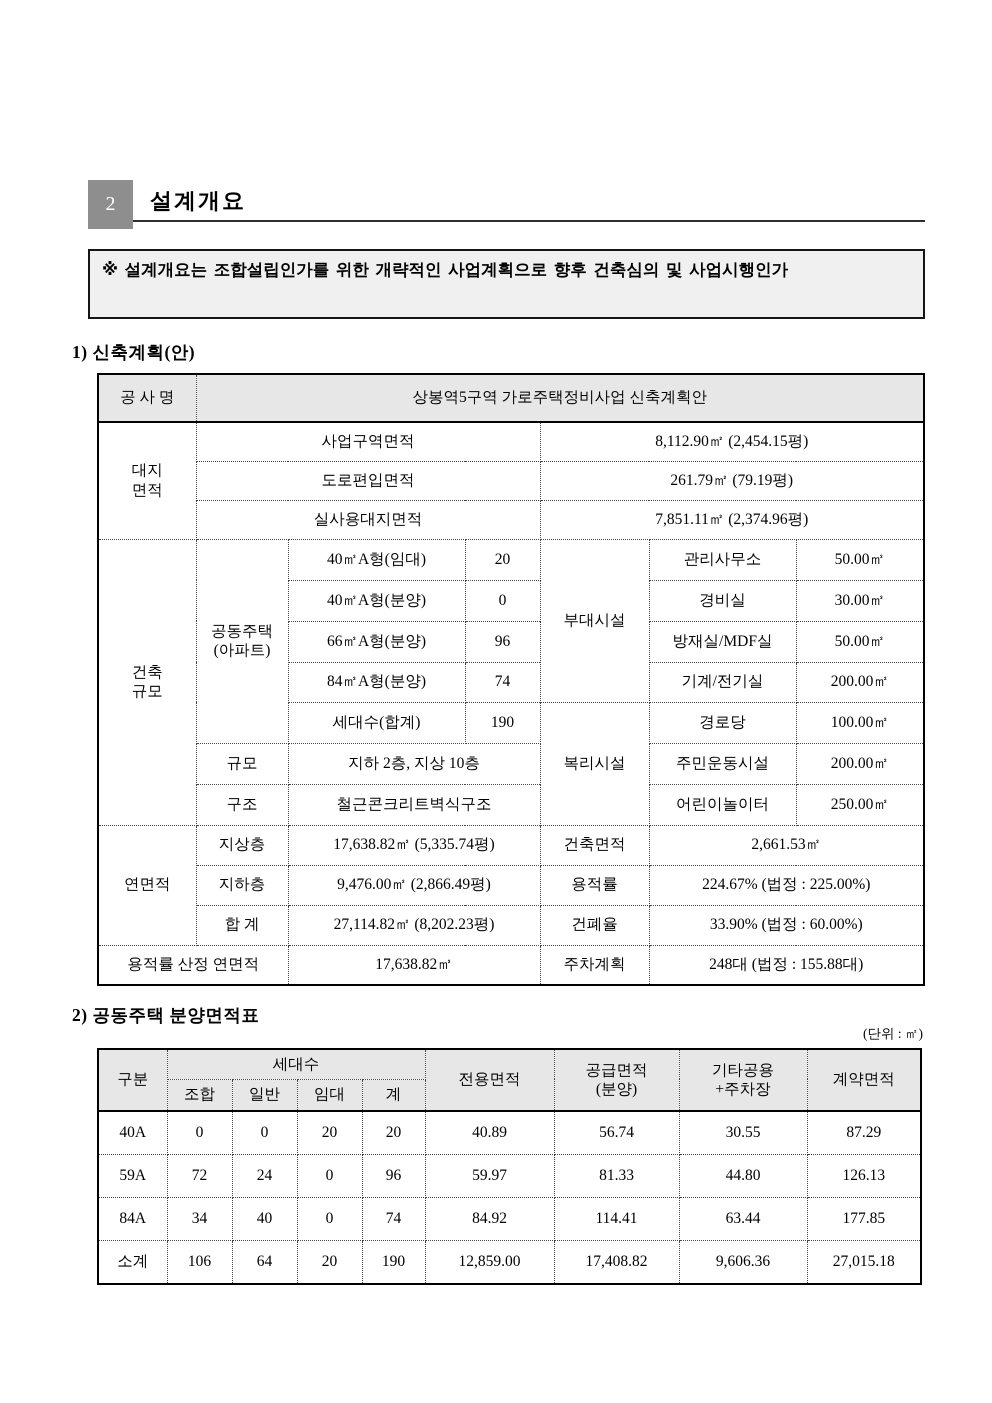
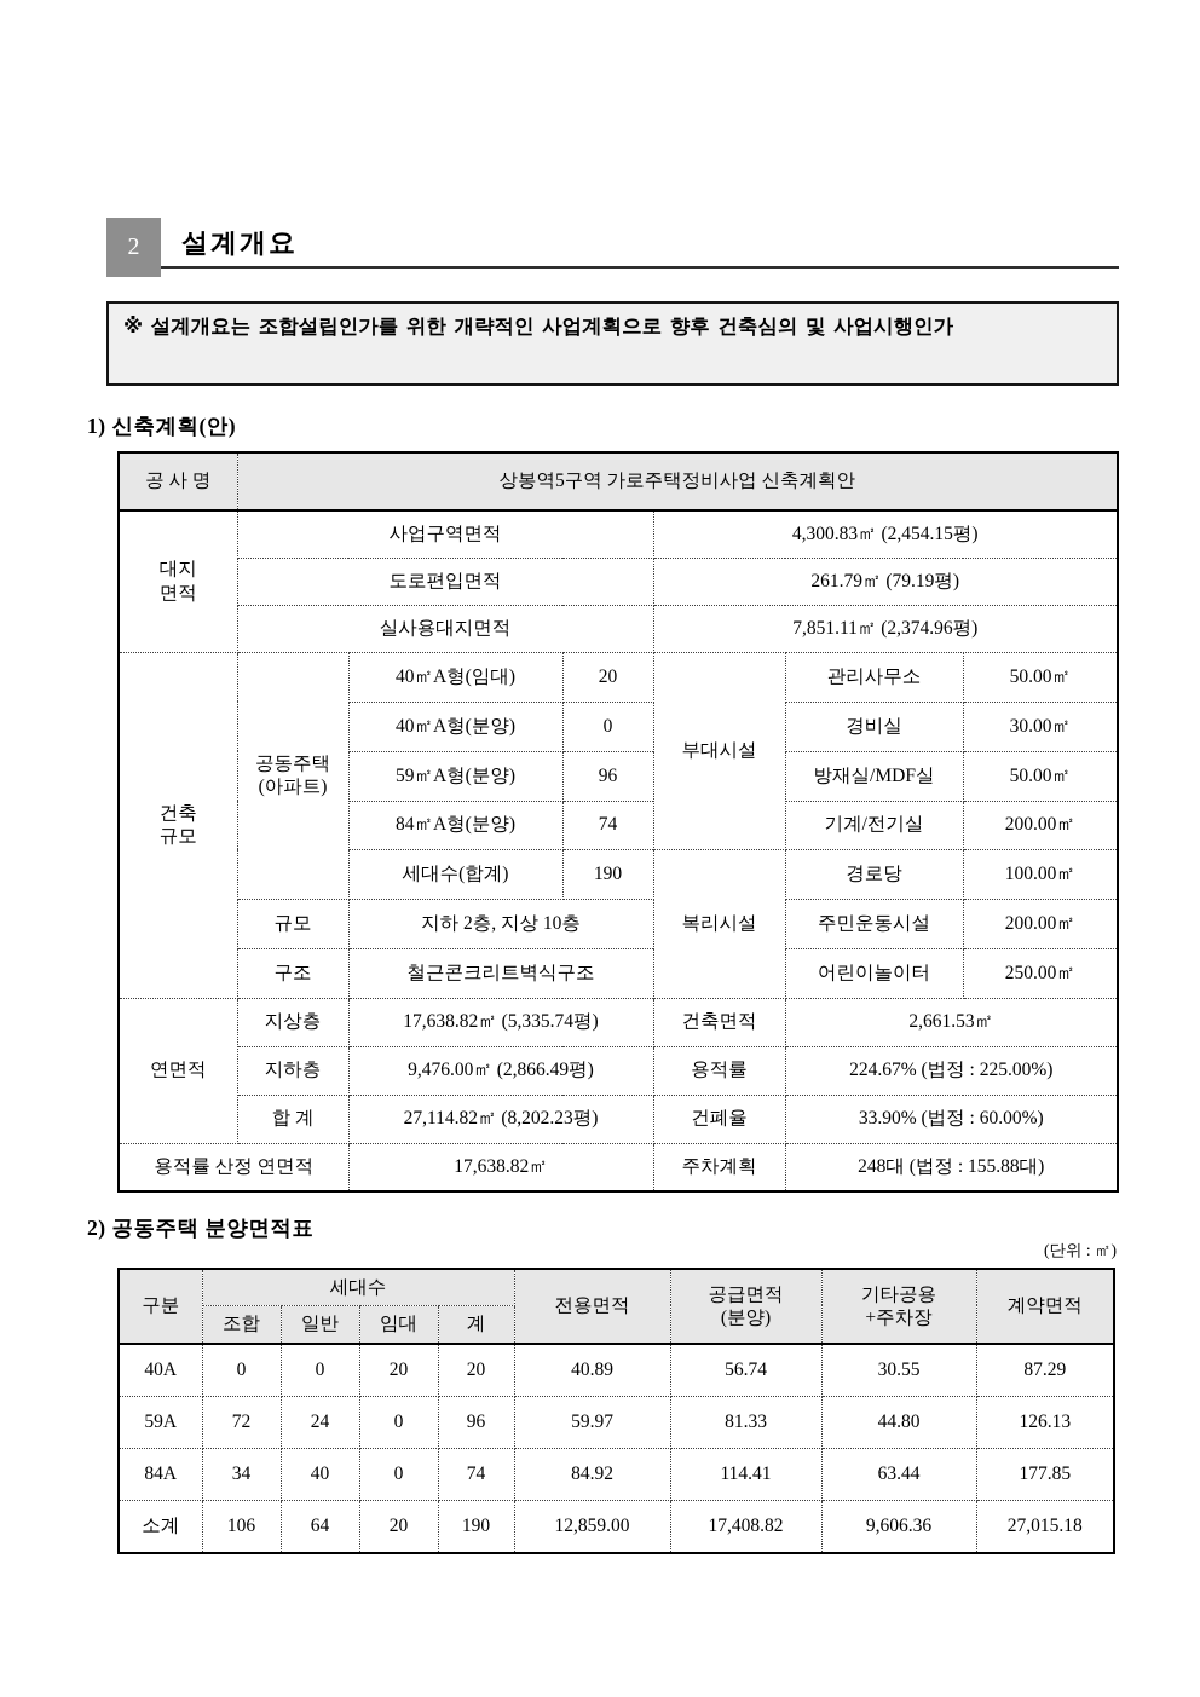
  2
  설계개요
  ※ 설계개요는 조합설립인가를 위한 개략적인 사업계획으로 향후 건축심의 및 사업시행인가
  1) 신축계획(안)
  공 사 명	상봉역5구역 가로주택정비사업 신축계획안
- 대지 면적	사업구역면적	8,112.90㎡ (2,454.15평)
+ 대지 면적	사업구역면적	4,300.83㎡ (2,454.15평)
  도로편입면적	261.79㎡ (79.19평)
  실사용대지면적	7,851.11㎡ (2,374.96평)
  건축 규모	공동주택 (아파트)	40㎡A형(임대)	20	부대시설	관리사무소	50.00㎡
  40㎡A형(분양)	0	경비실	30.00㎡
- 66㎡A형(분양)	96	방재실/MDF실	50.00㎡
+ 59㎡A형(분양)	96	방재실/MDF실	50.00㎡
  84㎡A형(분양)	74	기계/전기실	200.00㎡
  세대수(합계)	190	복리시설	경로당	100.00㎡
  규모	지하 2층, 지상 10층	주민운동시설	200.00㎡
  구조	철근콘크리트벽식구조	어린이놀이터	250.00㎡
  연면적	지상층	17,638.82㎡ (5,335.74평)	건축면적	2,661.53㎡
  지하층	9,476.00㎡ (2,866.49평)	용적률	224.67% (법정 : 225.00%)
  합 계	27,114.82㎡ (8,202.23평)	건폐율	33.90% (법정 : 60.00%)
  용적률 산정 연면적	17,638.82㎡	주차계획	248대 (법정 : 155.88대)
  2) 공동주택 분양면적표
  (단위 : ㎡)
  구분	세대수	전용면적	공급면적 (분양)	기타공용 +주차장	계약면적
  조합	일반	임대	계
  40A	0	0	20	20	40.89	56.74	30.55	87.29
  59A	72	24	0	96	59.97	81.33	44.80	126.13
  84A	34	40	0	74	84.92	114.41	63.44	177.85
  소계	106	64	20	190	12,859.00	17,408.82	9,606.36	27,015.18
